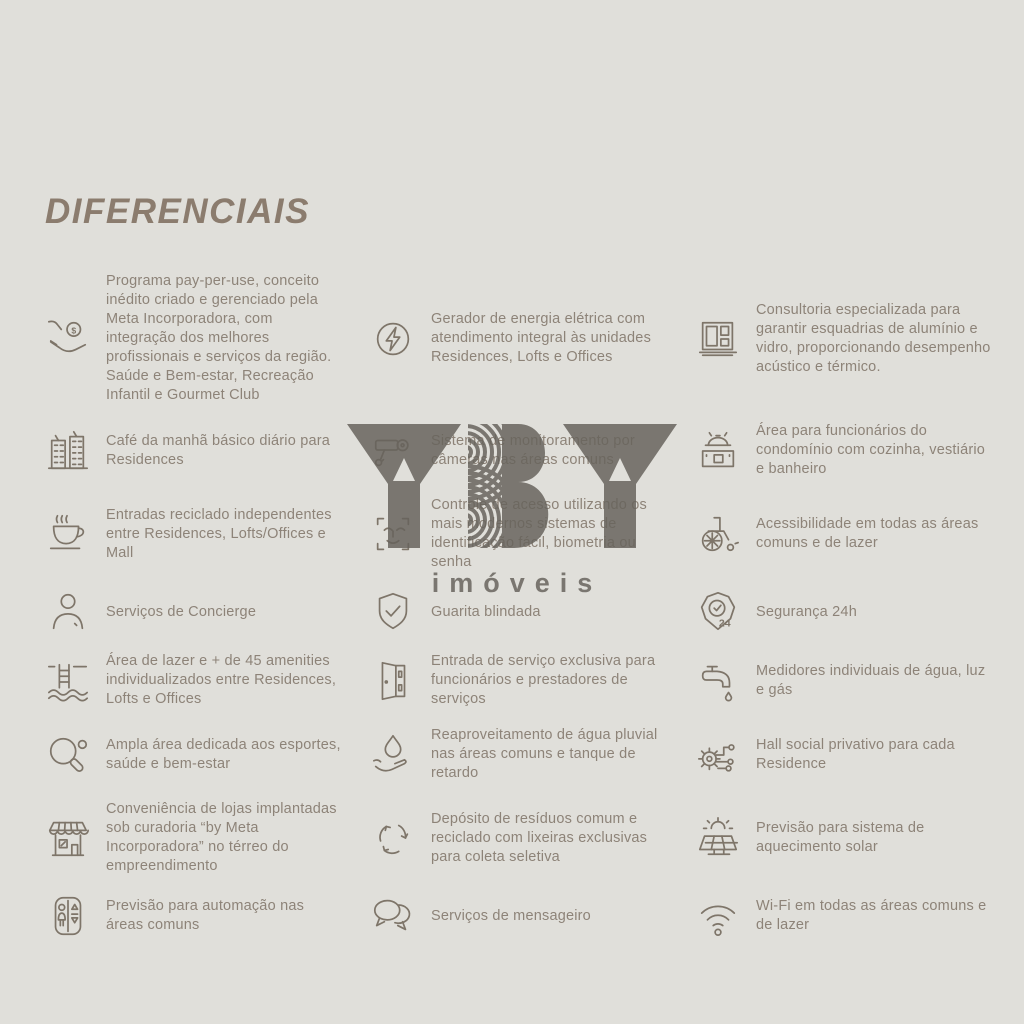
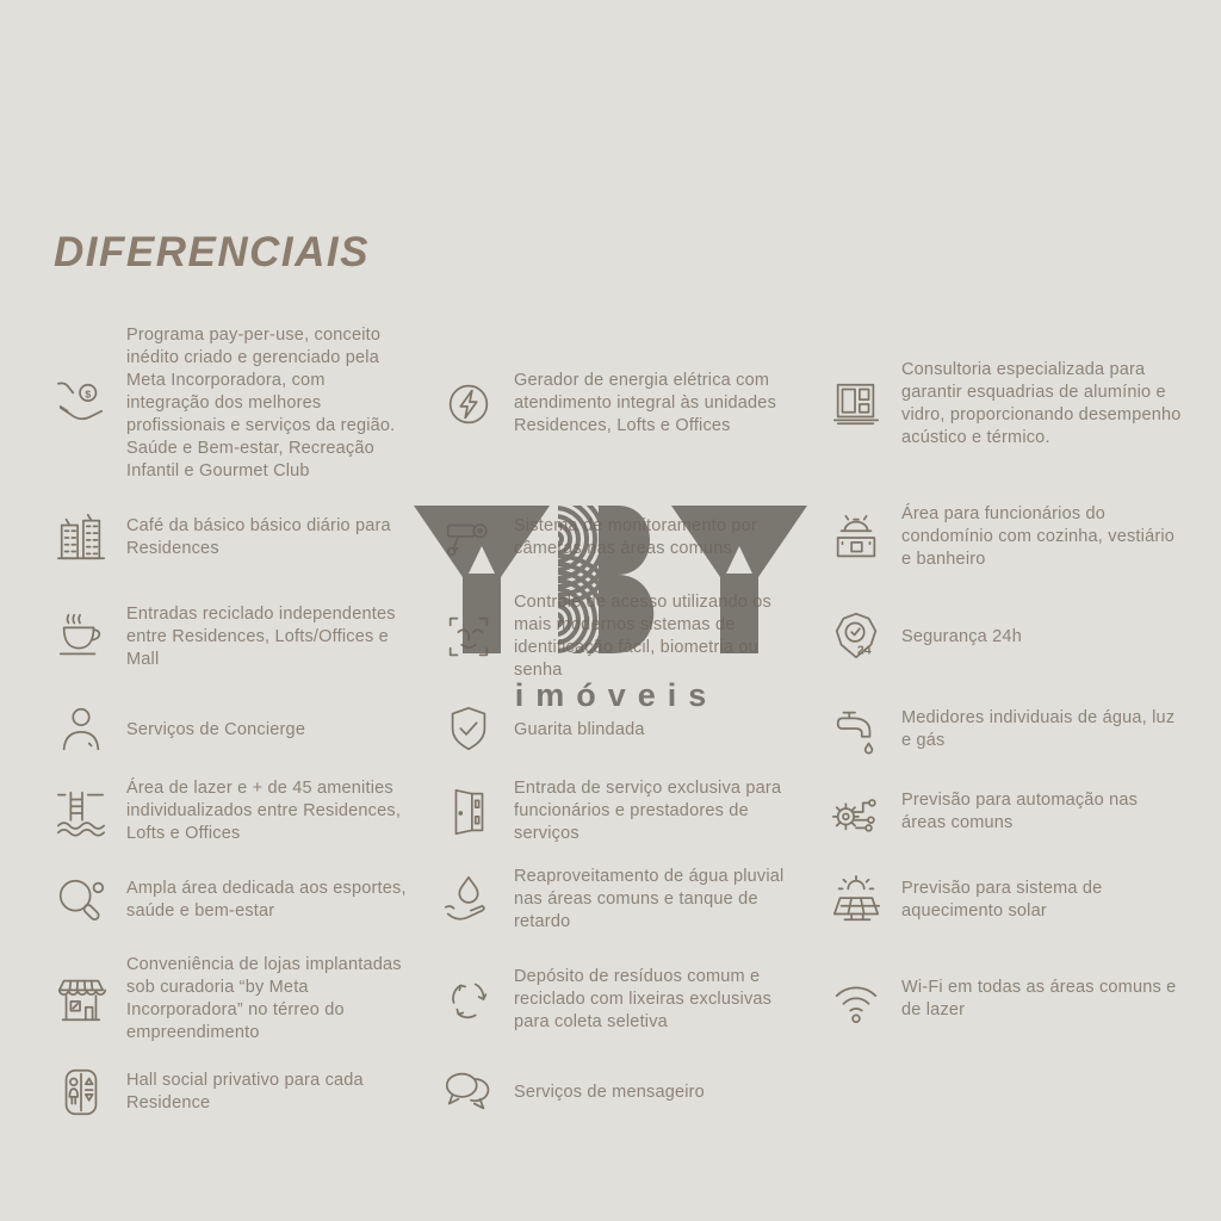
  DIFERENCIAIS
  $
  Programa pay-per-use, conceito inédito criado e gerenciado pela Meta Incorporadora, com integração dos melhores profissionais e serviços da região. Saúde e Bem-estar, Recreação Infantil e Gourmet Club
- Café da manhã básico diário para Residences
+ Café da básico básico diário para Residences
  Entradas reciclado independentes entre Residences, Lofts/Offices e Mall
  Serviços de Concierge
  Área de lazer e + de 45 amenities individualizados entre Residences, Lofts e Offices
  Ampla área dedicada aos esportes, saúde e bem-estar
  Conveniência de lojas implantadas sob curadoria “by Meta Incorporadora” no térreo do empreendimento
- Previsão para automação nas áreas comuns
+ Hall social privativo para cada Residence
  Gerador de energia elétrica com atendimento integral às unidades Residences, Lofts e Offices
  Sistema de monitoramento por câmeras nas áreas comuns
  Controle de acesso utilizando os mais modernos sistemas de identificação fácil, biometria ou senha
  Guarita blindada
  Entrada de serviço exclusiva para funcionários e prestadores de serviços
  Reaproveitamento de água pluvial nas áreas comuns e tanque de retardo
  Depósito de resíduos comum e reciclado com lixeiras exclusivas para coleta seletiva
  Serviços de mensageiro
  Consultoria especializada para garantir esquadrias de alumínio e vidro, proporcionando desempenho acústico e térmico.
  Área para funcionários do condomínio com cozinha, vestiário e banheiro
- Acessibilidade em todas as áreas comuns e de lazer
  24
  Segurança 24h
  Medidores individuais de água, luz e gás
- Hall social privativo para cada Residence
+ Previsão para automação nas áreas comuns
  Previsão para sistema de aquecimento solar
  Wi-Fi em todas as áreas comuns e de lazer
  imóveis
